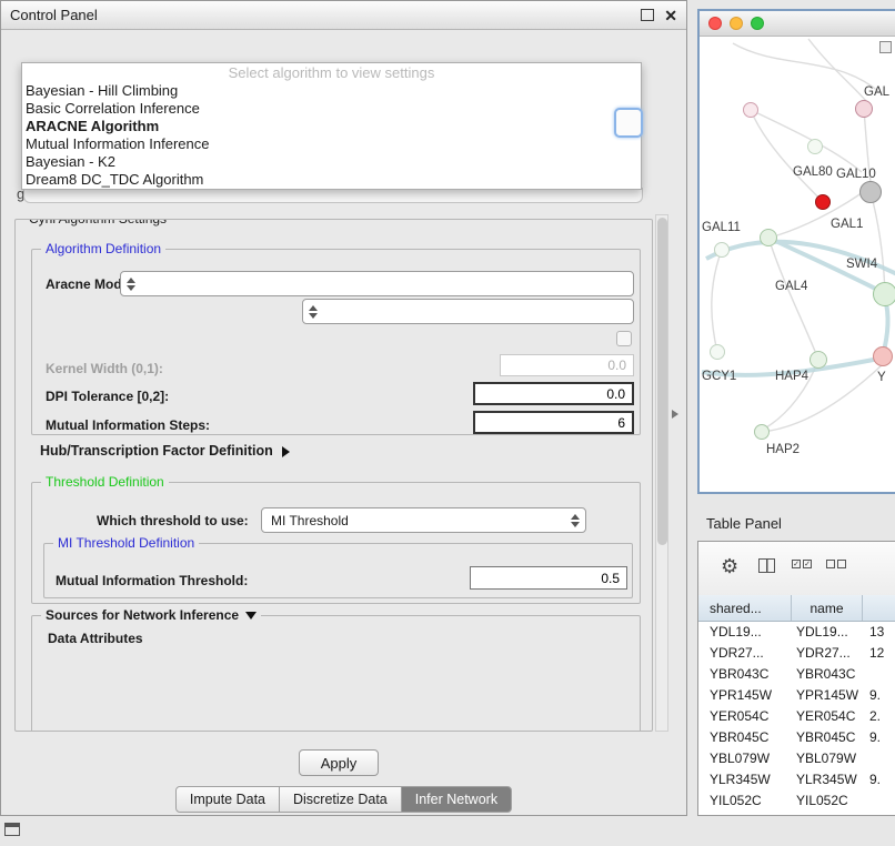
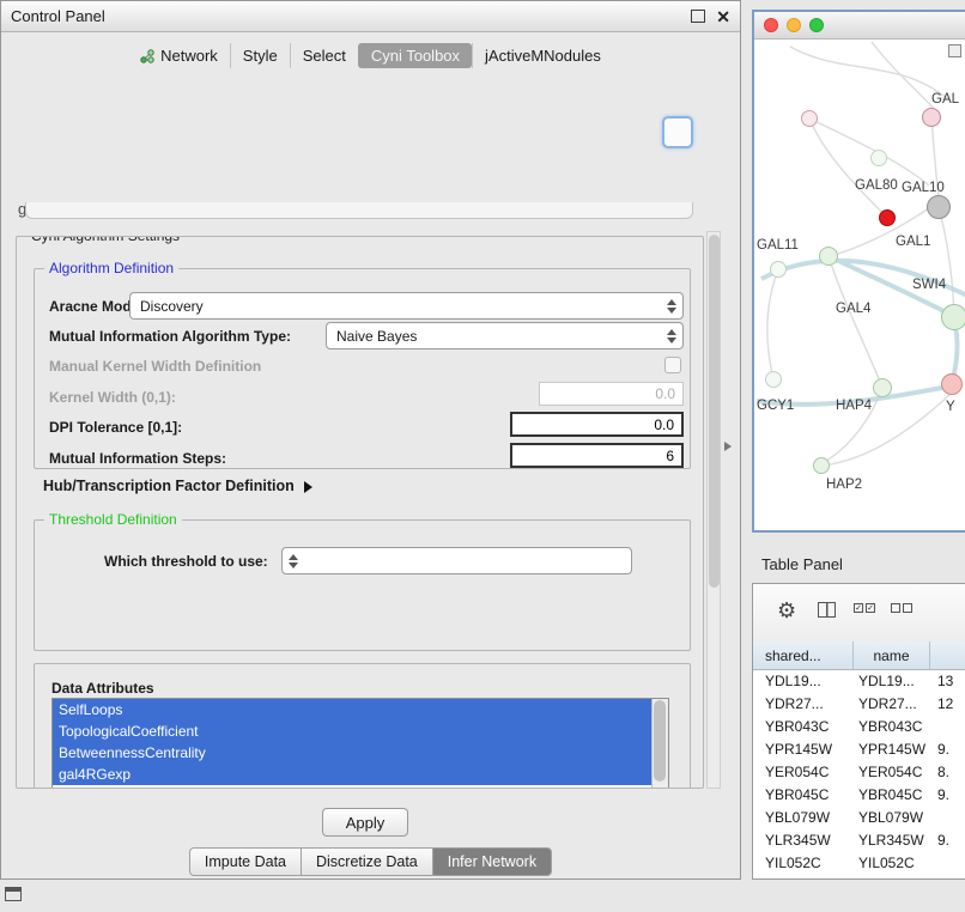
  Control Panel
  ✕
+ Network
+ Style
+ Select
+ Cyni Toolbox
+ jActiveMNodules
  g
- Select algorithm to view settings
- Bayesian - Hill Climbing
- Basic Correlation Inference
- ARACNE Algorithm
- Mutual Information Inference
- Bayesian - K2
- Dream8 DC_TDC Algorithm
  Algorithm Definition
  Aracne Mod
+ Discovery
+ Mutual Information Algorithm Type:
+ Naive Bayes
+ Manual Kernel Width Definition
  Kernel Width (0,1):
  0.0
- DPI Tolerance [0,2]:
+ DPI Tolerance [0,1]:
  0.0
  Mutual Information Steps:
  6
  Hub/Transcription Factor Definition
  Threshold Definition
  Which threshold to use:
- MI Threshold
- MI Threshold Definition
- Mutual Information Threshold:
- 0.5
- Sources for Network Inference
  Data Attributes
+ SelfLoops
+ TopologicalCoefficient
+ BetweennessCentrality
+ gal4RGexp
  Apply
  Impute Data
  Discretize Data
  Infer Network
  GAL
  GAL80
  GAL10
  GAL11
  GAL1
  SWI4
  GAL4
  GCY1
  HAP4
  Y
  HAP2
  Table Panel
  ⚙
  shared...
  name
  YDL19...
  YDL19...
  13
  YDR27...
  YDR27...
  12
  YBR043C
  YBR043C
  YPR145W
  YPR145W
  9.
  YER054C
  YER054C
- 2.
+ 8.
  YBR045C
  YBR045C
  9.
  YBL079W
  YBL079W
  YLR345W
  YLR345W
  9.
  YIL052C
  YIL052C
